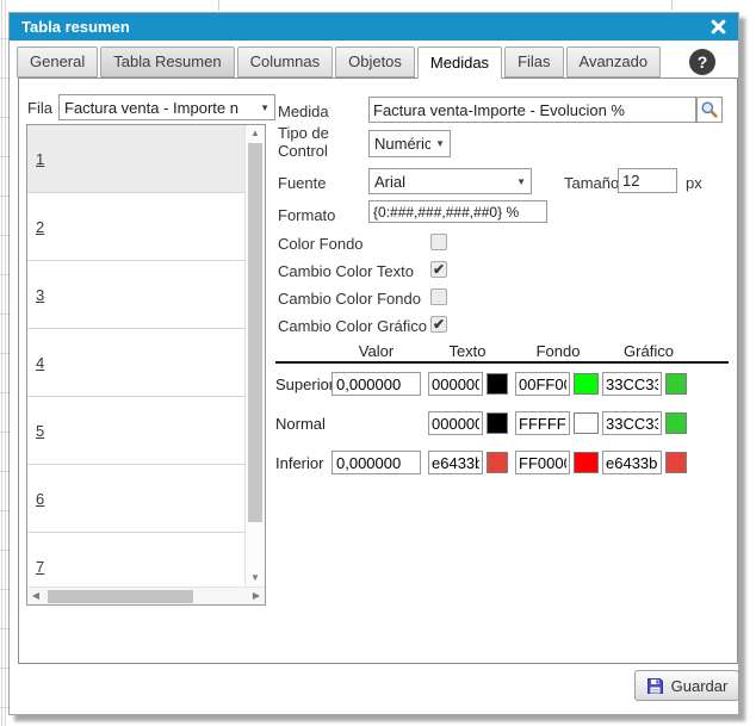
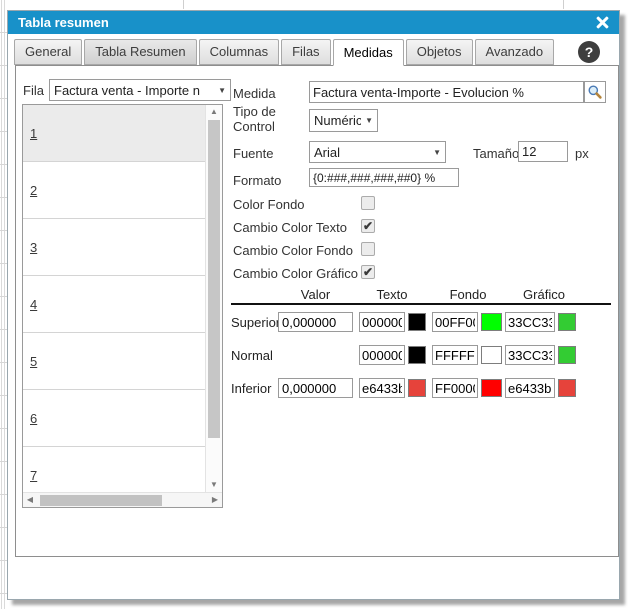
  Tabla resumen
  General
  Tabla Resumen
  Columnas
- Objetos
+ Filas
  Medidas
- Filas
+ Objetos
  Avanzado
  ?
  Fila
  Factura venta - Importe n
  ▼
  1
  2
  3
  4
  5
  6
  7
  ▲
  ▼
  ◀
  ▶
  Medida
  Factura venta-Importe - Evolucion %
  Tipo de Control
  Numéric
  ▼
  Fuente
  Arial
  ▼
  Tamaño
  12
  px
  Formato
  {0:###,###,###,##0} %
  Color Fondo
  Cambio Color Texto
  ✔
  Cambio Color Fondo
  Cambio Color Gráfico
  ✔
  Valor
  Texto
  Fondo
  Gráfico
  Superio
  0,000000
  000000
  00FF0
  33CC3
  Normal
  000000
  FFFFF
  33CC3
  Inferior
  0,000000
  e6433b
  FF000
  e6433b
- Guardar
